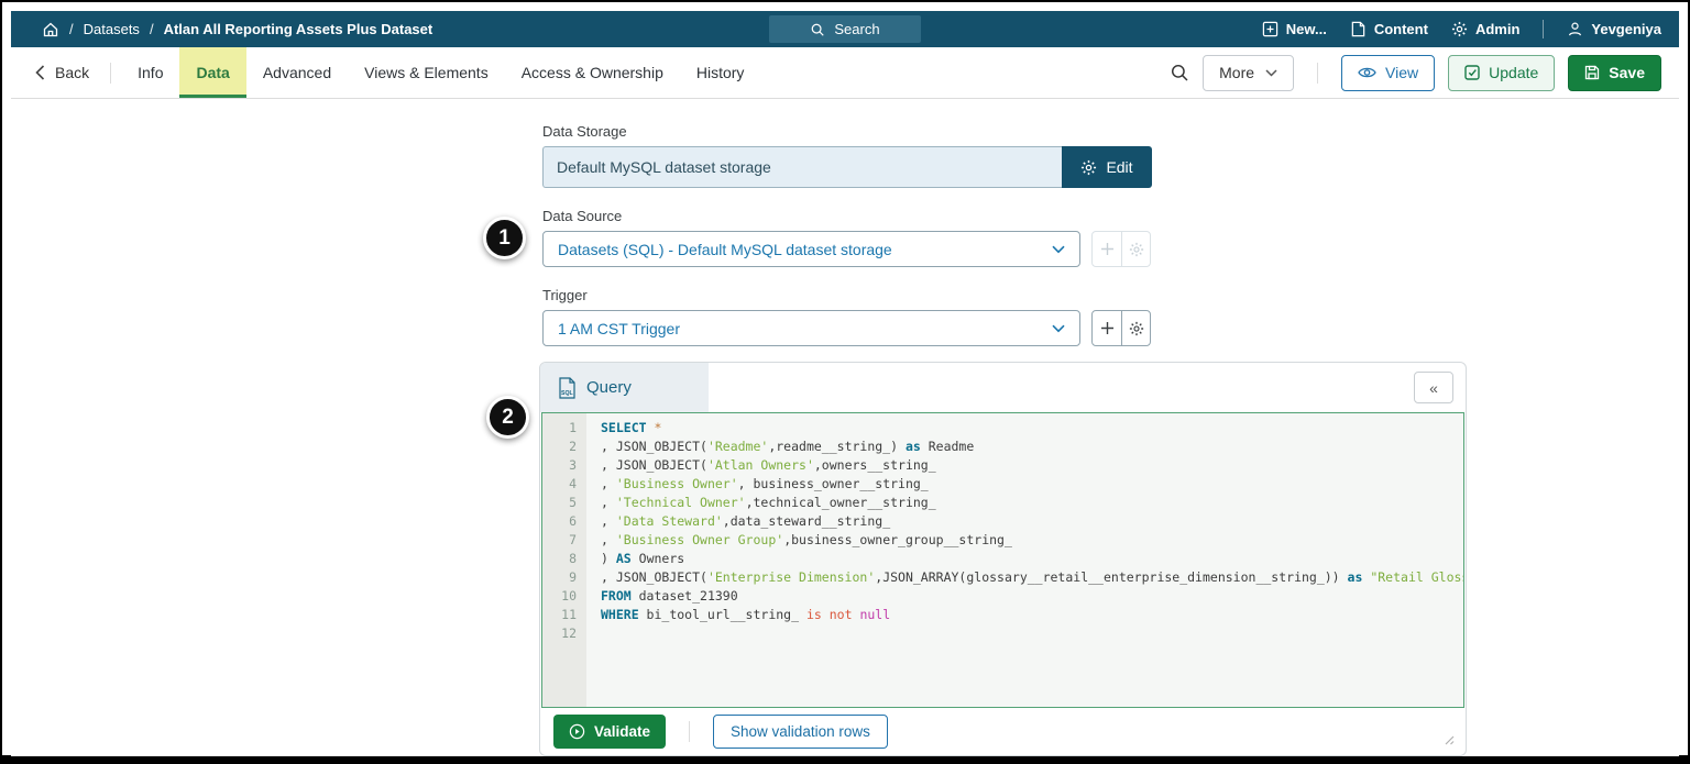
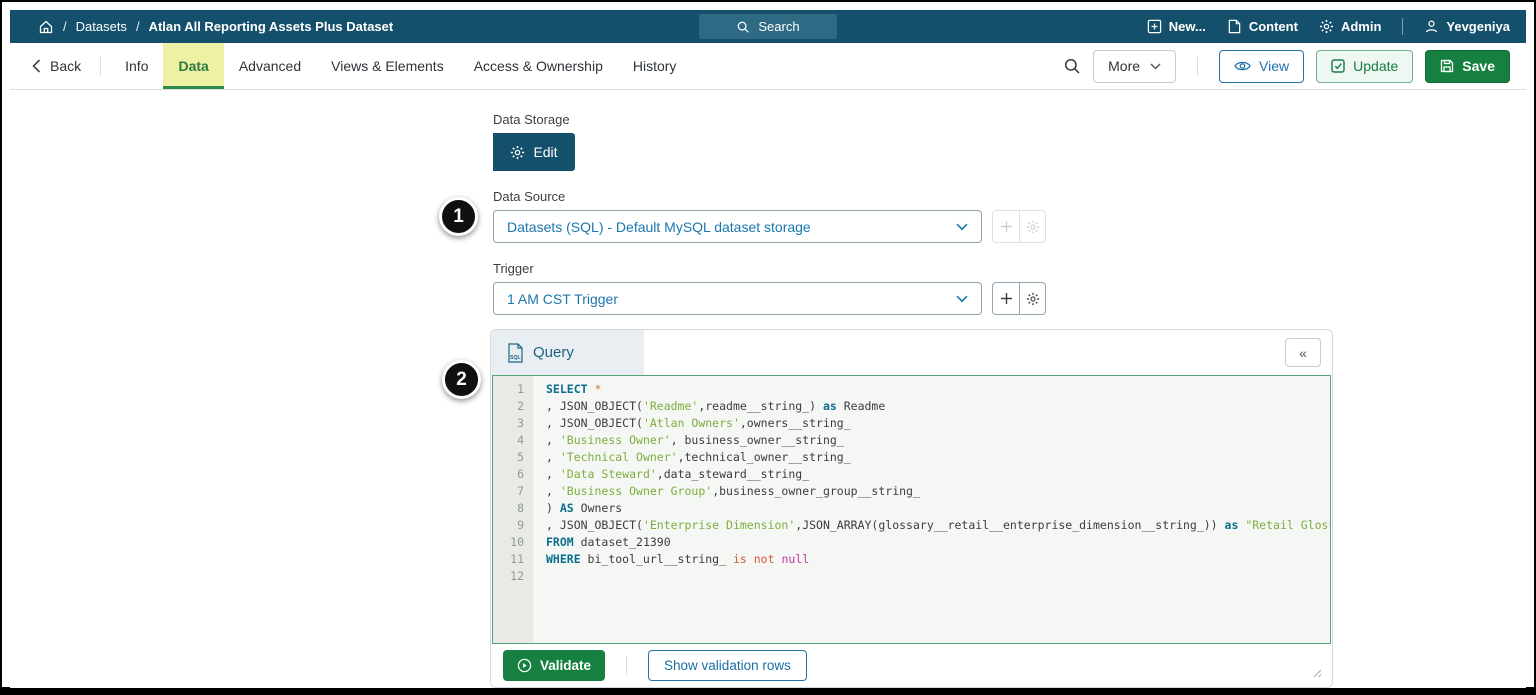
  /
  Datasets
  /
  Atlan All Reporting Assets Plus Dataset
  Search
  New...
  Content
  Admin
  Yevgeniya
  Back
  Info
  Data
  Advanced
  Views & Elements
  Access & Ownership
  History
  More
  View
  Update
  Save
  1
  2
  Data Storage
- Default MySQL dataset storage
  Edit
  Data Source
  Datasets (SQL) - Default MySQL dataset storage
  Trigger
  1 AM CST Trigger
  Query
  «
  1
  2
  3
  4
  5
  6
  7
  8
  9
  10
  11
  12
  SELECT *
  , JSON_OBJECT('Readme',readme__string_) as Readme
  , JSON_OBJECT('Atlan Owners',owners__string_
  , 'Business Owner', business_owner__string_
  , 'Technical Owner',technical_owner__string_
  , 'Data Steward',data_steward__string_
  , 'Business Owner Group',business_owner_group__string_
  ) AS Owners
  , JSON_OBJECT('Enterprise Dimension',JSON_ARRAY(glossary__retail__enterprise_dimension__string_)) as "Retail Glos
  FROM dataset_21390
  WHERE bi_tool_url__string_ is not null
  Validate
  Show validation rows
